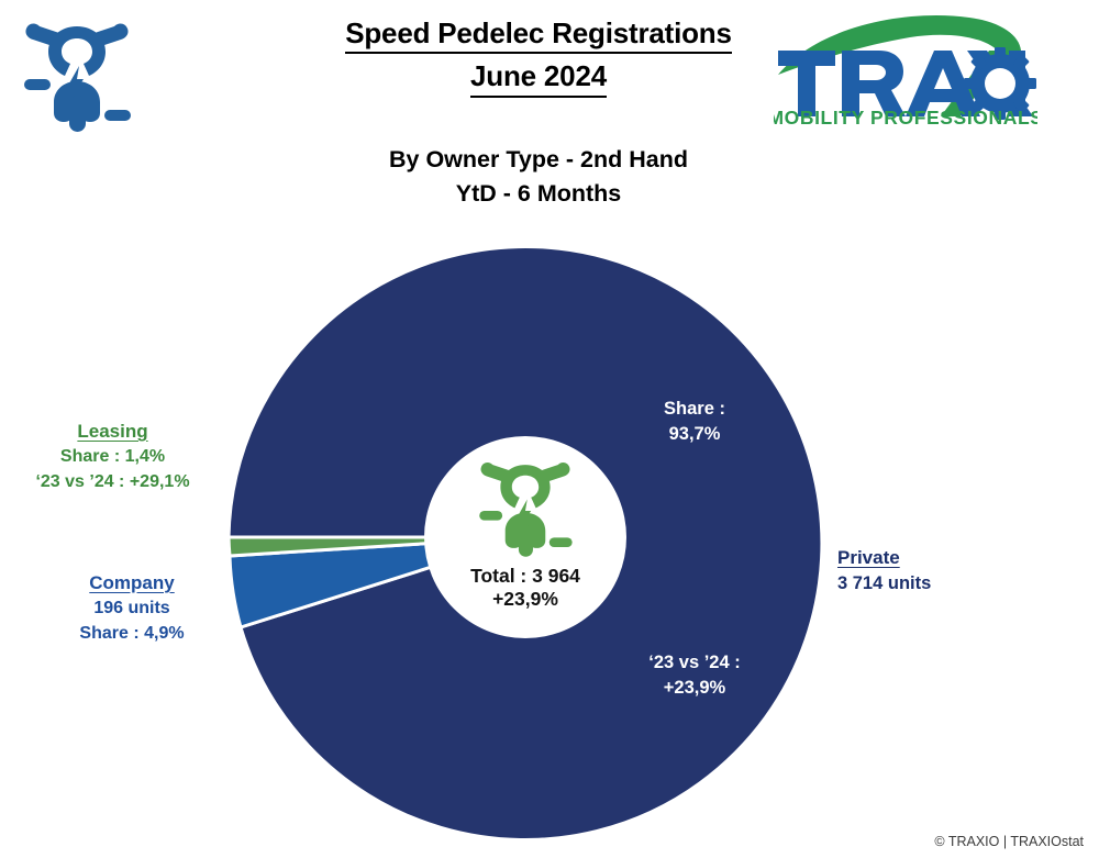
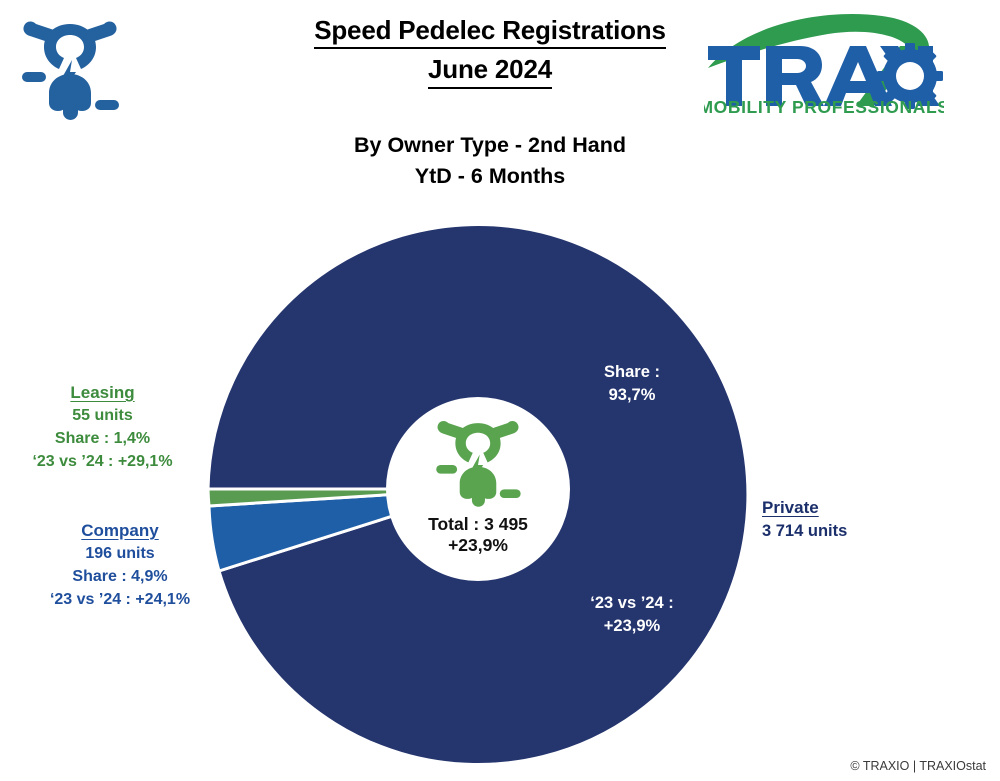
  Speed Pedelec Registrations
  June 2024
  MOBILITY PROFESSIONALS
  By Owner Type - 2nd Hand
  YtD - 6 Months
- Total : 3 964
+ Total : 3 495
  +23,9%
  Leasing
+ 55 units
  Share : 1,4%
  ‘23 vs ’24 : +29,1%
  Company
  196 units
  Share : 4,9%
+ ‘23 vs ’24 : +24,1%
  Private
  3 714 units
  Share :
  93,7%
  ‘23 vs ’24 :
  +23,9%
  © TRAXIO | TRAXIOstat
